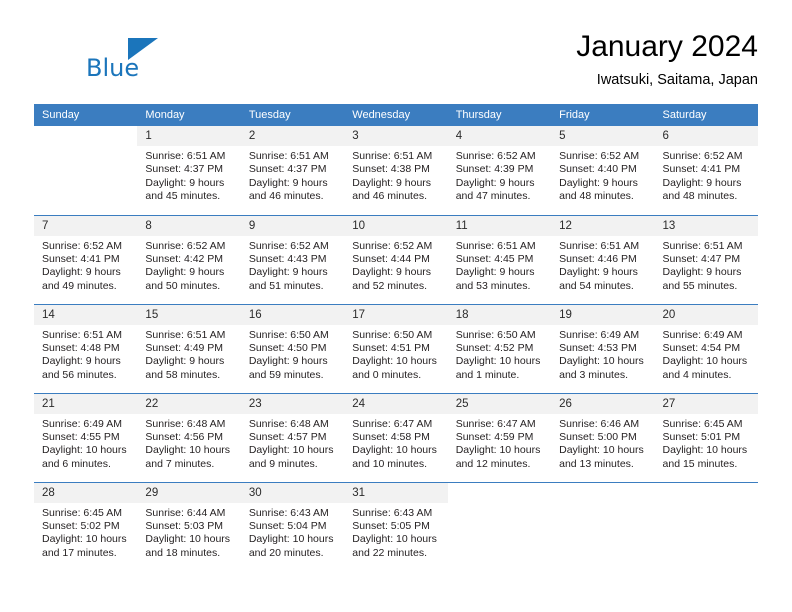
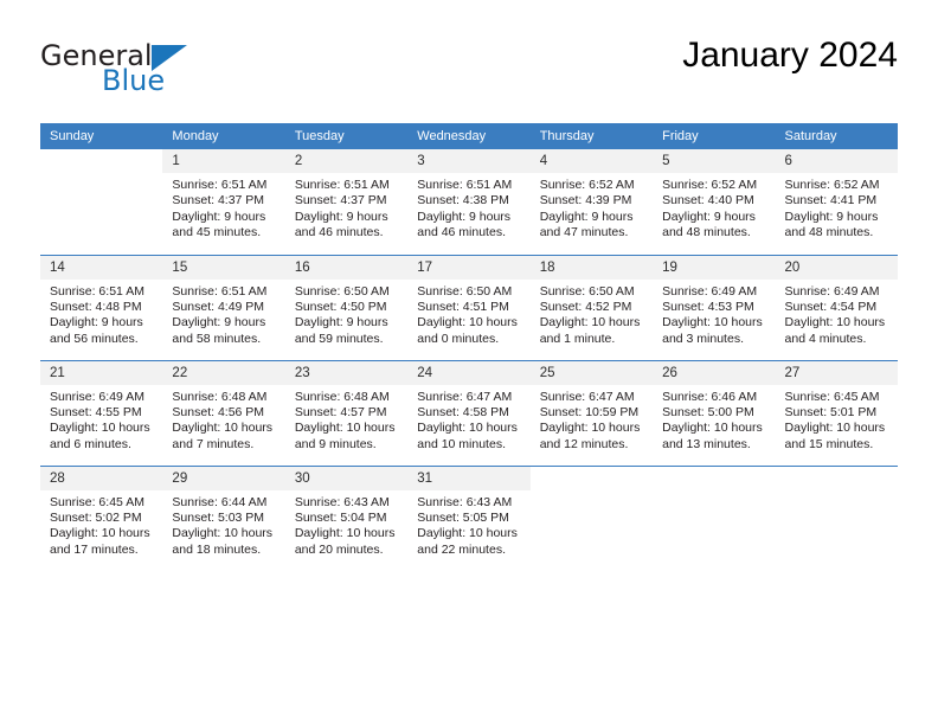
+ General
  Blue
  January 2024
- Iwatsuki, Saitama, Japan
  Sunday	Monday	Tuesday	Wednesday	Thursday	Friday	Saturday
  	1Sunrise: 6:51 AMSunset: 4:37 PMDaylight: 9 hoursand 45 minutes.	2Sunrise: 6:51 AMSunset: 4:37 PMDaylight: 9 hoursand 46 minutes.	3Sunrise: 6:51 AMSunset: 4:38 PMDaylight: 9 hoursand 46 minutes.	4Sunrise: 6:52 AMSunset: 4:39 PMDaylight: 9 hoursand 47 minutes.	5Sunrise: 6:52 AMSunset: 4:40 PMDaylight: 9 hoursand 48 minutes.	6Sunrise: 6:52 AMSunset: 4:41 PMDaylight: 9 hoursand 48 minutes.
- 7Sunrise: 6:52 AMSunset: 4:41 PMDaylight: 9 hoursand 49 minutes.	8Sunrise: 6:52 AMSunset: 4:42 PMDaylight: 9 hoursand 50 minutes.	9Sunrise: 6:52 AMSunset: 4:43 PMDaylight: 9 hoursand 51 minutes.	10Sunrise: 6:52 AMSunset: 4:44 PMDaylight: 9 hoursand 52 minutes.	11Sunrise: 6:51 AMSunset: 4:45 PMDaylight: 9 hoursand 53 minutes.	12Sunrise: 6:51 AMSunset: 4:46 PMDaylight: 9 hoursand 54 minutes.	13Sunrise: 6:51 AMSunset: 4:47 PMDaylight: 9 hoursand 55 minutes.
  14Sunrise: 6:51 AMSunset: 4:48 PMDaylight: 9 hoursand 56 minutes.	15Sunrise: 6:51 AMSunset: 4:49 PMDaylight: 9 hoursand 58 minutes.	16Sunrise: 6:50 AMSunset: 4:50 PMDaylight: 9 hoursand 59 minutes.	17Sunrise: 6:50 AMSunset: 4:51 PMDaylight: 10 hoursand 0 minutes.	18Sunrise: 6:50 AMSunset: 4:52 PMDaylight: 10 hoursand 1 minute.	19Sunrise: 6:49 AMSunset: 4:53 PMDaylight: 10 hoursand 3 minutes.	20Sunrise: 6:49 AMSunset: 4:54 PMDaylight: 10 hoursand 4 minutes.
- 21Sunrise: 6:49 AMSunset: 4:55 PMDaylight: 10 hoursand 6 minutes.	22Sunrise: 6:48 AMSunset: 4:56 PMDaylight: 10 hoursand 7 minutes.	23Sunrise: 6:48 AMSunset: 4:57 PMDaylight: 10 hoursand 9 minutes.	24Sunrise: 6:47 AMSunset: 4:58 PMDaylight: 10 hoursand 10 minutes.	25Sunrise: 6:47 AMSunset: 4:59 PMDaylight: 10 hoursand 12 minutes.	26Sunrise: 6:46 AMSunset: 5:00 PMDaylight: 10 hoursand 13 minutes.	27Sunrise: 6:45 AMSunset: 5:01 PMDaylight: 10 hoursand 15 minutes.
+ 21Sunrise: 6:49 AMSunset: 4:55 PMDaylight: 10 hoursand 6 minutes.	22Sunrise: 6:48 AMSunset: 4:56 PMDaylight: 10 hoursand 7 minutes.	23Sunrise: 6:48 AMSunset: 4:57 PMDaylight: 10 hoursand 9 minutes.	24Sunrise: 6:47 AMSunset: 4:58 PMDaylight: 10 hoursand 10 minutes.	25Sunrise: 6:47 AMSunset: 10:59 PMDaylight: 10 hoursand 12 minutes.	26Sunrise: 6:46 AMSunset: 5:00 PMDaylight: 10 hoursand 13 minutes.	27Sunrise: 6:45 AMSunset: 5:01 PMDaylight: 10 hoursand 15 minutes.
  28Sunrise: 6:45 AMSunset: 5:02 PMDaylight: 10 hoursand 17 minutes.	29Sunrise: 6:44 AMSunset: 5:03 PMDaylight: 10 hoursand 18 minutes.	30Sunrise: 6:43 AMSunset: 5:04 PMDaylight: 10 hoursand 20 minutes.	31Sunrise: 6:43 AMSunset: 5:05 PMDaylight: 10 hoursand 22 minutes.
